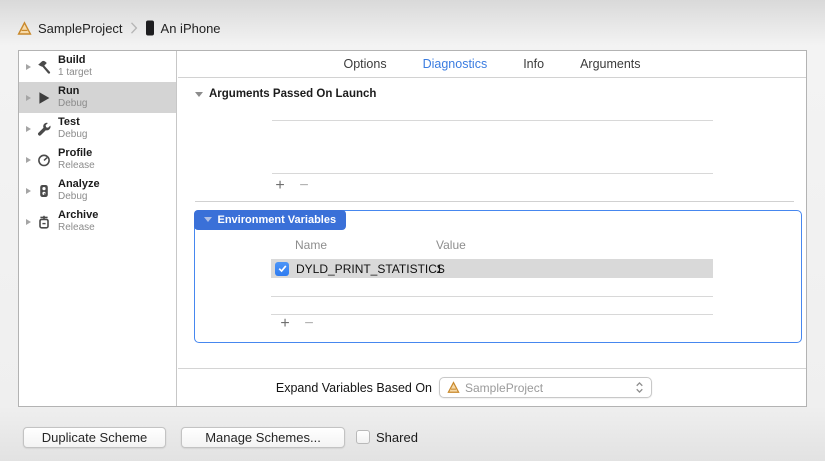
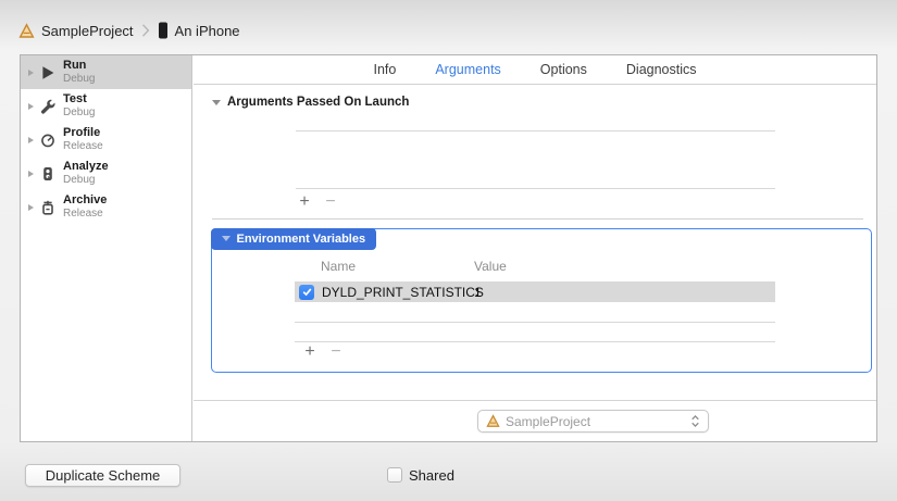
  SampleProject
  An iPhone
- Build
- 1 target
  Run
  Debug
  Test
  Debug
  Profile
  Release
  Analyze
  Debug
  Archive
  Release
- Options
+ Info
- Diagnostics
+ Arguments
- Info
+ Options
- Arguments
+ Diagnostics
  Arguments Passed On Launch
  +
  −
  Environment Variables
  Name
  Value
  DYLD_PRINT_STATISTICS
  1
  +
  −
- Expand Variables Based On
  SampleProject
  Duplicate Scheme
- Manage Schemes...
  Shared
